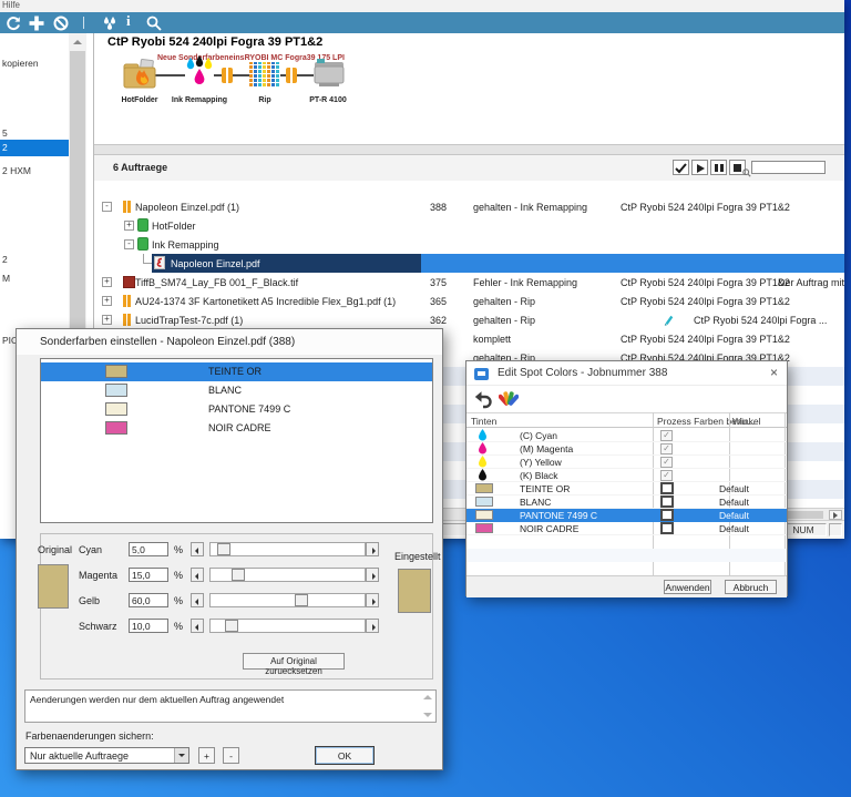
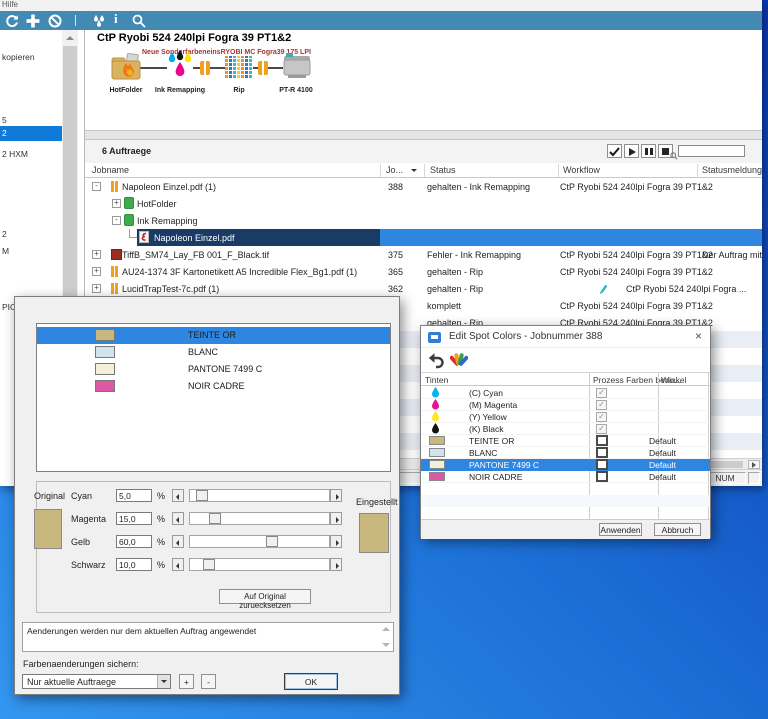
  Hilfe
  i
  kopieren
  5
  2
  2 HXM
  2
  M
  CtP Ryobi 524 240lpi Fogra 39 PT1&2
  6 Auftraege
+ Jobname
+ Jo...
+ Status
+ Workflow
+ Statusmeldung
  -
  Napoleon Einzel.pdf (1)
  388
  gehalten - Ink Remapping
  CtP Ryobi 524 240lpi Fogra 39 PT1&2
  +
  HotFolder
  -
  Ink Remapping
  Napoleon Einzel.pdf
  +
  TiffB_SM74_Lay_FB 001_F_Black.tif
  375
  Fehler - Ink Remapping
  CtP Ryobi 524 240lpi Fogra 39 PT1&2
  Der Auftrag mit
  +
  AU24-1374 3F Kartonetikett A5 Incredible Flex_Bg1.pdf (1)
  365
  gehalten - Rip
  CtP Ryobi 524 240lpi Fogra 39 PT1&2
  +
  LucidTrapTest-7c.pdf (1)
  362
  gehalten - Rip
  CtP Ryobi 524 240lpi Fogra ...
  komplett
  CtP Ryobi 524 240lpi Fogra 39 PT1&2
  gehalten - Rip
  CtP Ryobi 524 240lpi Fogra 39 PT1&2
  NUM
- Sonderfarben einstellen - Napoleon Einzel.pdf (388)
  TEINTE OR
  BLANC
  PANTONE 7499 C
  NOIR CADRE
  Original
  Eingestellt
  Cyan
  5,0
  %
  Magenta
  15,0
  %
  Gelb
  60,0
  %
  Schwarz
  10,0
  %
  Auf Original zuruecksetzen
  Aenderungen werden nur dem aktuellen Auftrag angewendet
  Farbenaenderungen sichern:
  Nur aktuelle Auftraege
  +
  -
  OK
  Edit Spot Colors - Jobnummer 388
  ×
  Tinten
  Prozess Farbenenu...
  Winkel
  ✓
  (C) Cyan
  ✓
  (M) Magenta
  ✓
  (Y) Yellow
  ✓
  (K) Black
  TEINTE OR
  Default
  BLANC
  Default
  PANTONE 7499 C
  Default
  NOIR CADRE
  Default
  Anwenden
  Abbruch
